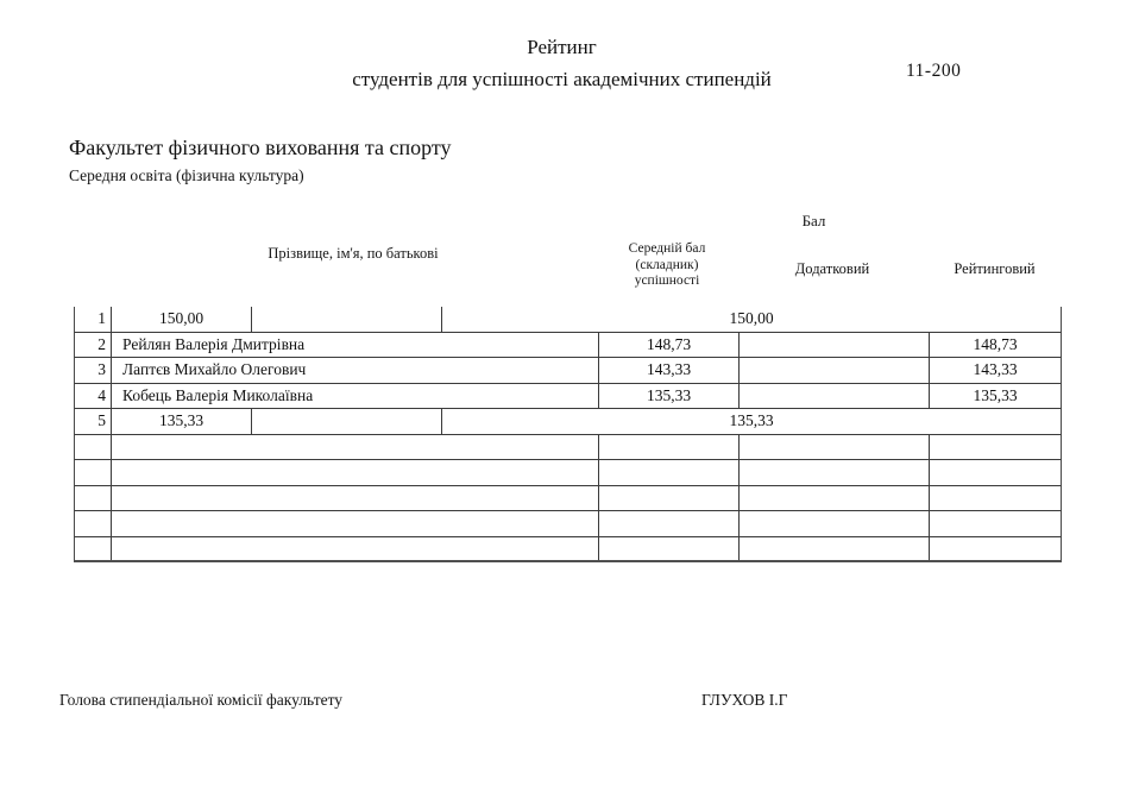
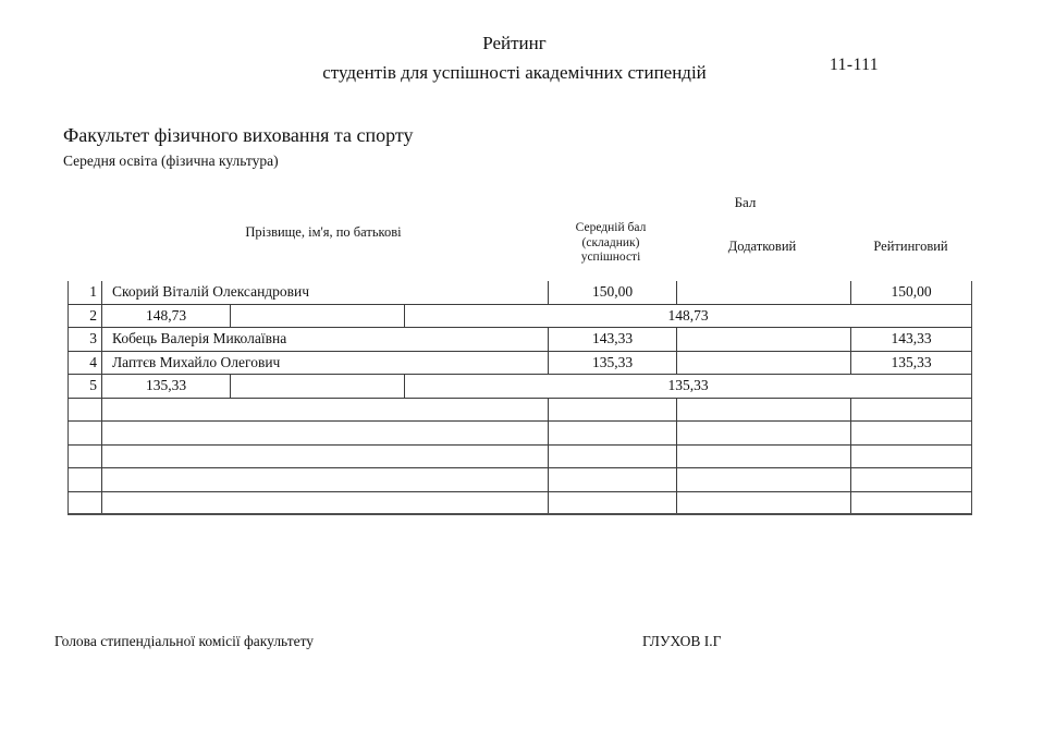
  Рейтинг
  студентів для успішності академічних стипендій
- 11-200
+ 11-111
  Факультет фізичного виховання та спорту
  Середня освіта (фізична культура)
  Бал
  Прізвище, ім'я, по батькові
  Середній бал
  (складник)
  успішності
  Додатковий
  Рейтинговий
  1
+ Скорий Віталій Олександрович
  150,00
  150,00
  2
- Рейлян Валерія Дмитрівна
  148,73
  148,73
  3
- Лаптєв Михайло Олегович
+ Кобець Валерія Миколаївна
  143,33
  143,33
  4
- Кобець Валерія Миколаївна
+ Лаптєв Михайло Олегович
  135,33
  135,33
  5
  135,33
  135,33
  Голова стипендіальної комісії факультету
  ГЛУХОВ І.Г
